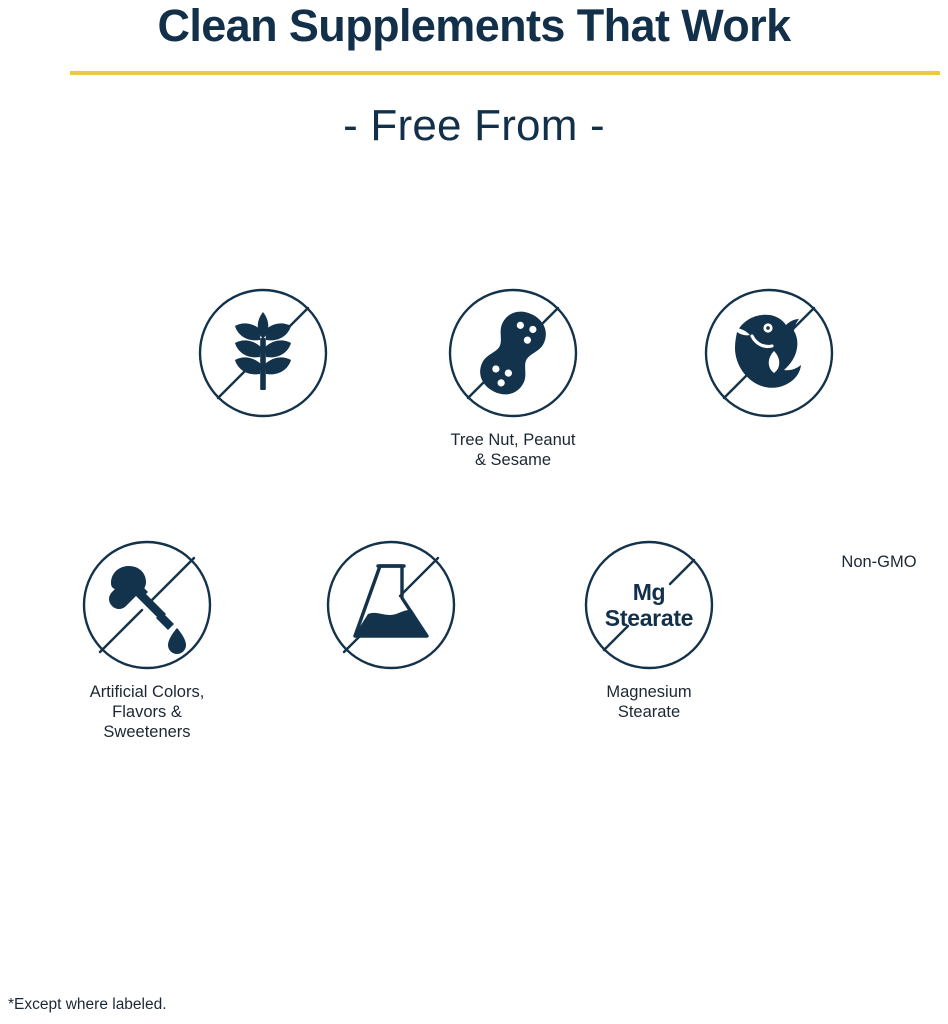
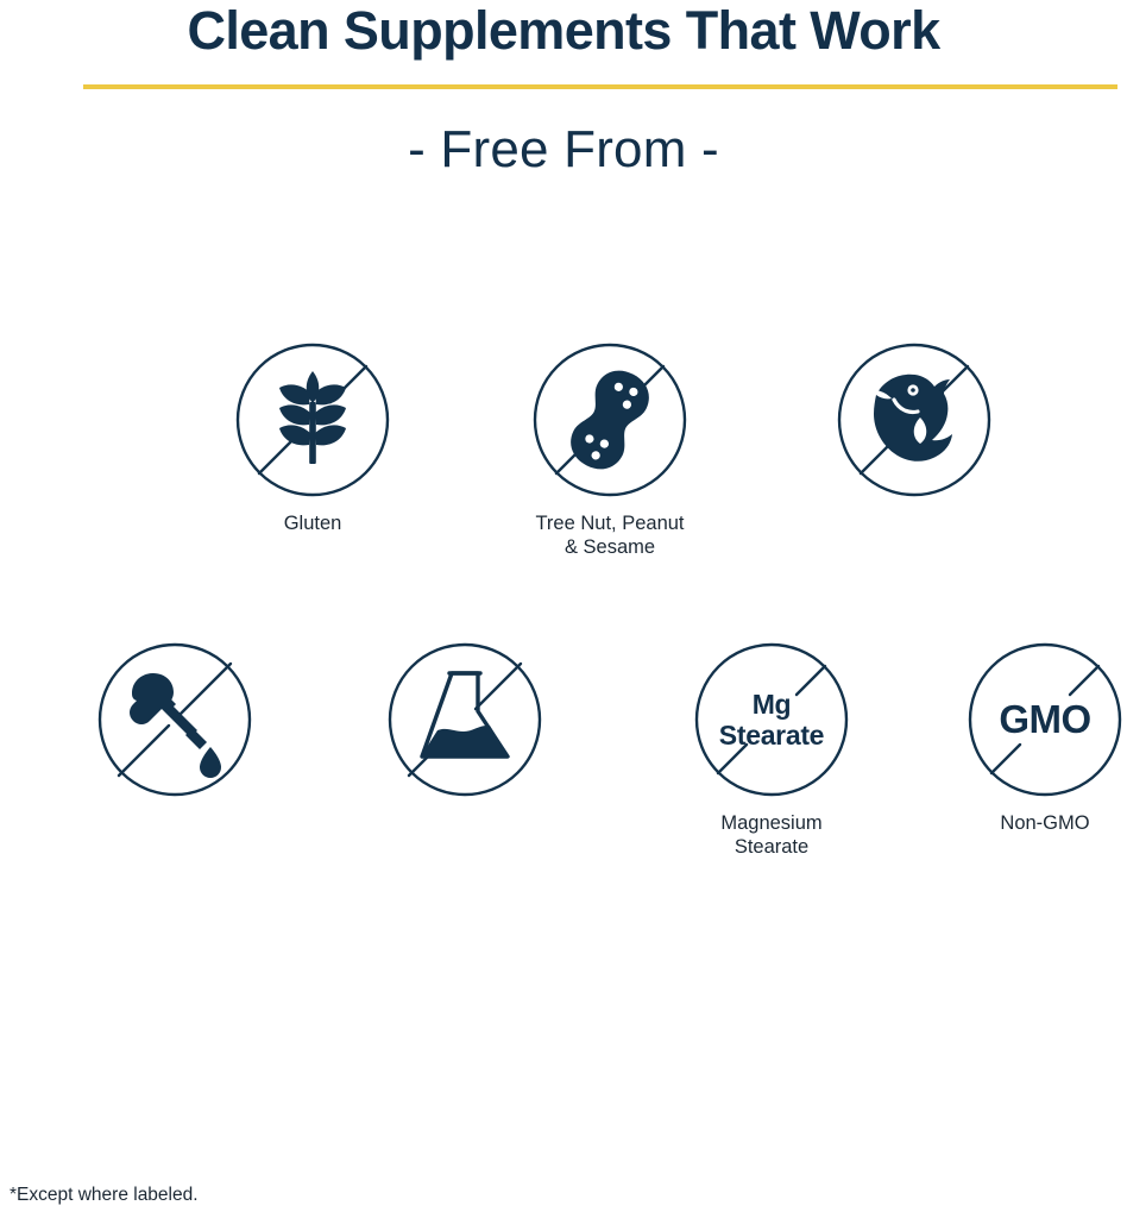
  Clean Supplements That Work
  - Free From -
+ Gluten
  Tree Nut, Peanut
  & Sesame
- Artificial Colors,
- Flavors &
- Sweeteners
  Mg
  Stearate
  Magnesium
  Stearate
+ GMO
  Non-GMO
  *Except where labeled.
